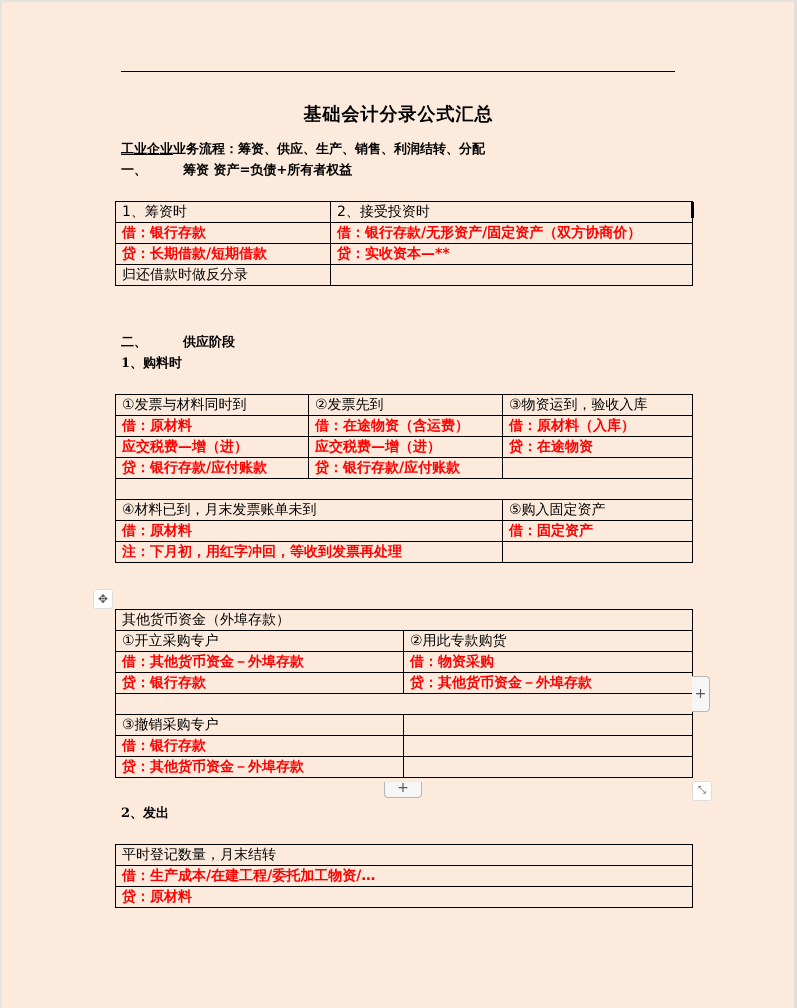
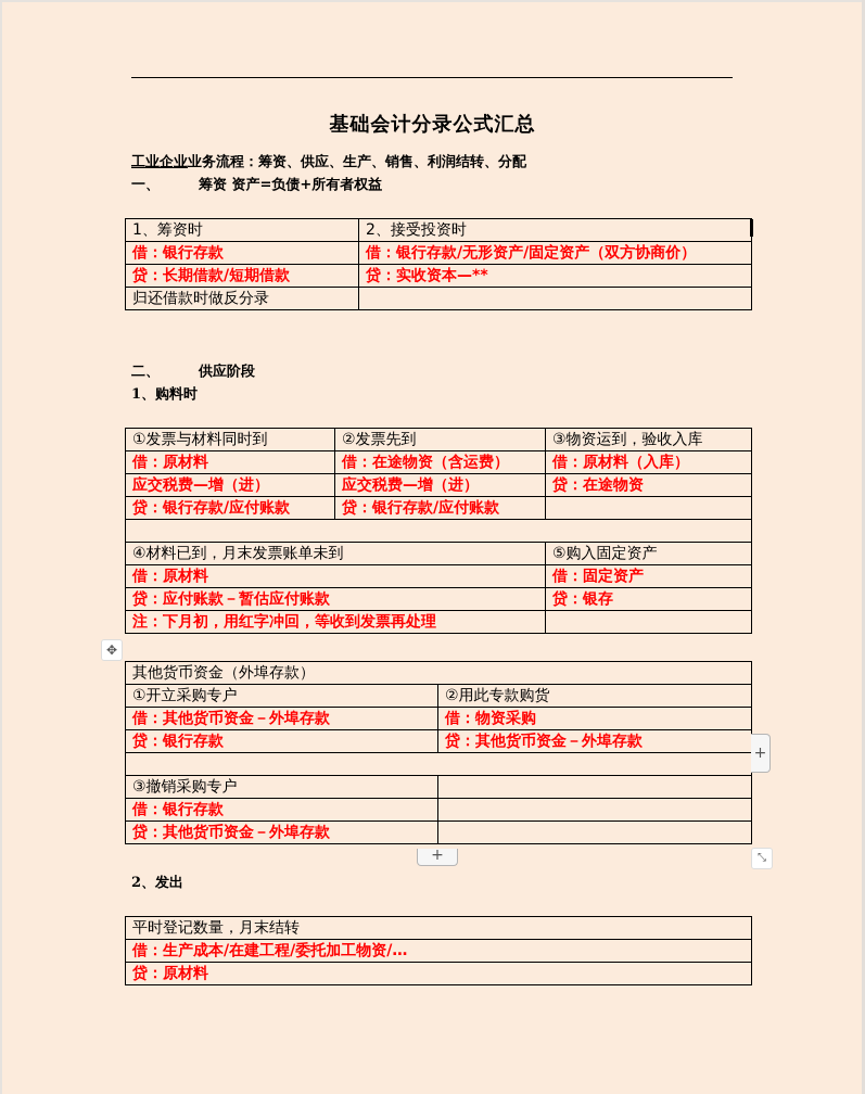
  基础会计分录公式汇总
  工业企业业务流程：筹资、供应、生产、销售、利润结转、分配
  一、 筹资 资产=负债+所有者权益
  1、筹资时	2、接受投资时
  借：银行存款	借：银行存款/无形资产/固定资产（双方协商价）
  贷：长期借款/短期借款	贷：实收资本—**
  归还借款时做反分录
  二、 供应阶段
  1、购料时
  ①发票与材料同时到	②发票先到	③物资运到，验收入库
  借：原材料	借：在途物资（含运费）	借：原材料（入库）
  应交税费—增（进）	应交税费—增（进）	贷：在途物资
  贷：银行存款/应付账款	贷：银行存款/应付账款
  ④材料已到，月末发票账单未到	⑤购入固定资产
  借：原材料	借：固定资产
+ 贷：应付账款－暂估应付账款	贷：银存
  注：下月初，用红字冲回，等收到发票再处理
  ✥
  其他货币资金（外埠存款）
  ①开立采购专户	②用此专款购货
  借：其他货币资金－外埠存款	借：物资采购
  贷：银行存款	贷：其他货币资金－外埠存款
  ③撤销采购专户
  借：银行存款
  贷：其他货币资金－外埠存款
  +
  +
  ⤡
  2、发出
  平时登记数量，月末结转
  借：生产成本/在建工程/委托加工物资/…
  贷：原材料
